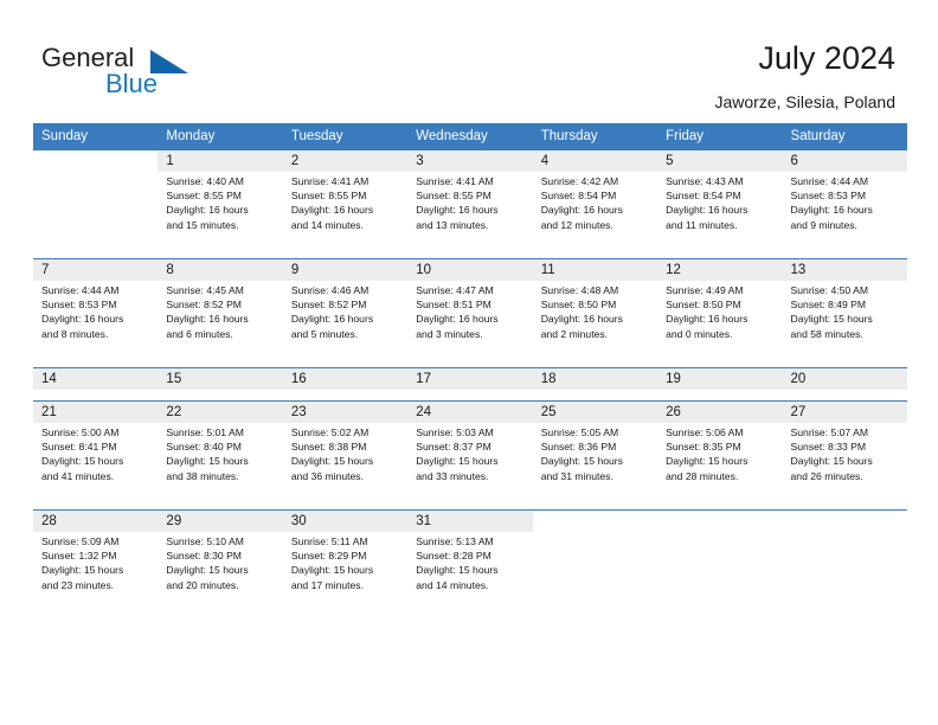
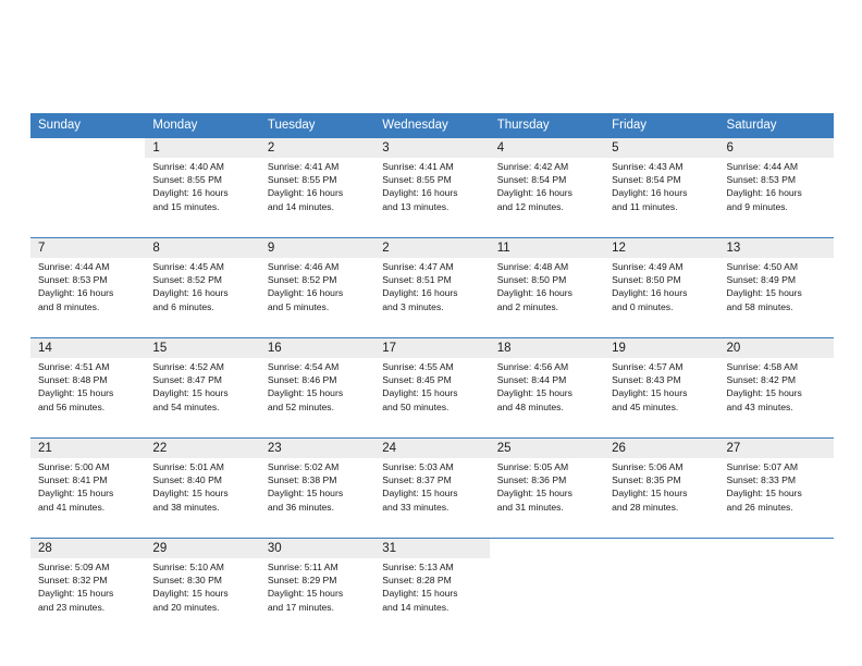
- General
- Blue
- July 2024
- Jaworze, Silesia, Poland
  Sunday	Monday	Tuesday	Wednesday	Thursday	Friday	Saturday
  	1	2	3	4	5	6
  	Sunrise: 4:40 AMSunset: 8:55 PMDaylight: 16 hoursand 15 minutes.	Sunrise: 4:41 AMSunset: 8:55 PMDaylight: 16 hoursand 14 minutes.	Sunrise: 4:41 AMSunset: 8:55 PMDaylight: 16 hoursand 13 minutes.	Sunrise: 4:42 AMSunset: 8:54 PMDaylight: 16 hoursand 12 minutes.	Sunrise: 4:43 AMSunset: 8:54 PMDaylight: 16 hoursand 11 minutes.	Sunrise: 4:44 AMSunset: 8:53 PMDaylight: 16 hoursand 9 minutes.
- 7	8	9	10	11	12	13
+ 7	8	9	2	11	12	13
  Sunrise: 4:44 AMSunset: 8:53 PMDaylight: 16 hoursand 8 minutes.	Sunrise: 4:45 AMSunset: 8:52 PMDaylight: 16 hoursand 6 minutes.	Sunrise: 4:46 AMSunset: 8:52 PMDaylight: 16 hoursand 5 minutes.	Sunrise: 4:47 AMSunset: 8:51 PMDaylight: 16 hoursand 3 minutes.	Sunrise: 4:48 AMSunset: 8:50 PMDaylight: 16 hoursand 2 minutes.	Sunrise: 4:49 AMSunset: 8:50 PMDaylight: 16 hoursand 0 minutes.	Sunrise: 4:50 AMSunset: 8:49 PMDaylight: 15 hoursand 58 minutes.
  14	15	16	17	18	19	20
+ Sunrise: 4:51 AMSunset: 8:48 PMDaylight: 15 hoursand 56 minutes.	Sunrise: 4:52 AMSunset: 8:47 PMDaylight: 15 hoursand 54 minutes.	Sunrise: 4:54 AMSunset: 8:46 PMDaylight: 15 hoursand 52 minutes.	Sunrise: 4:55 AMSunset: 8:45 PMDaylight: 15 hoursand 50 minutes.	Sunrise: 4:56 AMSunset: 8:44 PMDaylight: 15 hoursand 48 minutes.	Sunrise: 4:57 AMSunset: 8:43 PMDaylight: 15 hoursand 45 minutes.	Sunrise: 4:58 AMSunset: 8:42 PMDaylight: 15 hoursand 43 minutes.
  21	22	23	24	25	26	27
  Sunrise: 5:00 AMSunset: 8:41 PMDaylight: 15 hoursand 41 minutes.	Sunrise: 5:01 AMSunset: 8:40 PMDaylight: 15 hoursand 38 minutes.	Sunrise: 5:02 AMSunset: 8:38 PMDaylight: 15 hoursand 36 minutes.	Sunrise: 5:03 AMSunset: 8:37 PMDaylight: 15 hoursand 33 minutes.	Sunrise: 5:05 AMSunset: 8:36 PMDaylight: 15 hoursand 31 minutes.	Sunrise: 5:06 AMSunset: 8:35 PMDaylight: 15 hoursand 28 minutes.	Sunrise: 5:07 AMSunset: 8:33 PMDaylight: 15 hoursand 26 minutes.
  28	29	30	31
- Sunrise: 5:09 AMSunset: 1:32 PMDaylight: 15 hoursand 23 minutes.	Sunrise: 5:10 AMSunset: 8:30 PMDaylight: 15 hoursand 20 minutes.	Sunrise: 5:11 AMSunset: 8:29 PMDaylight: 15 hoursand 17 minutes.	Sunrise: 5:13 AMSunset: 8:28 PMDaylight: 15 hoursand 14 minutes.
+ Sunrise: 5:09 AMSunset: 8:32 PMDaylight: 15 hoursand 23 minutes.	Sunrise: 5:10 AMSunset: 8:30 PMDaylight: 15 hoursand 20 minutes.	Sunrise: 5:11 AMSunset: 8:29 PMDaylight: 15 hoursand 17 minutes.	Sunrise: 5:13 AMSunset: 8:28 PMDaylight: 15 hoursand 14 minutes.
